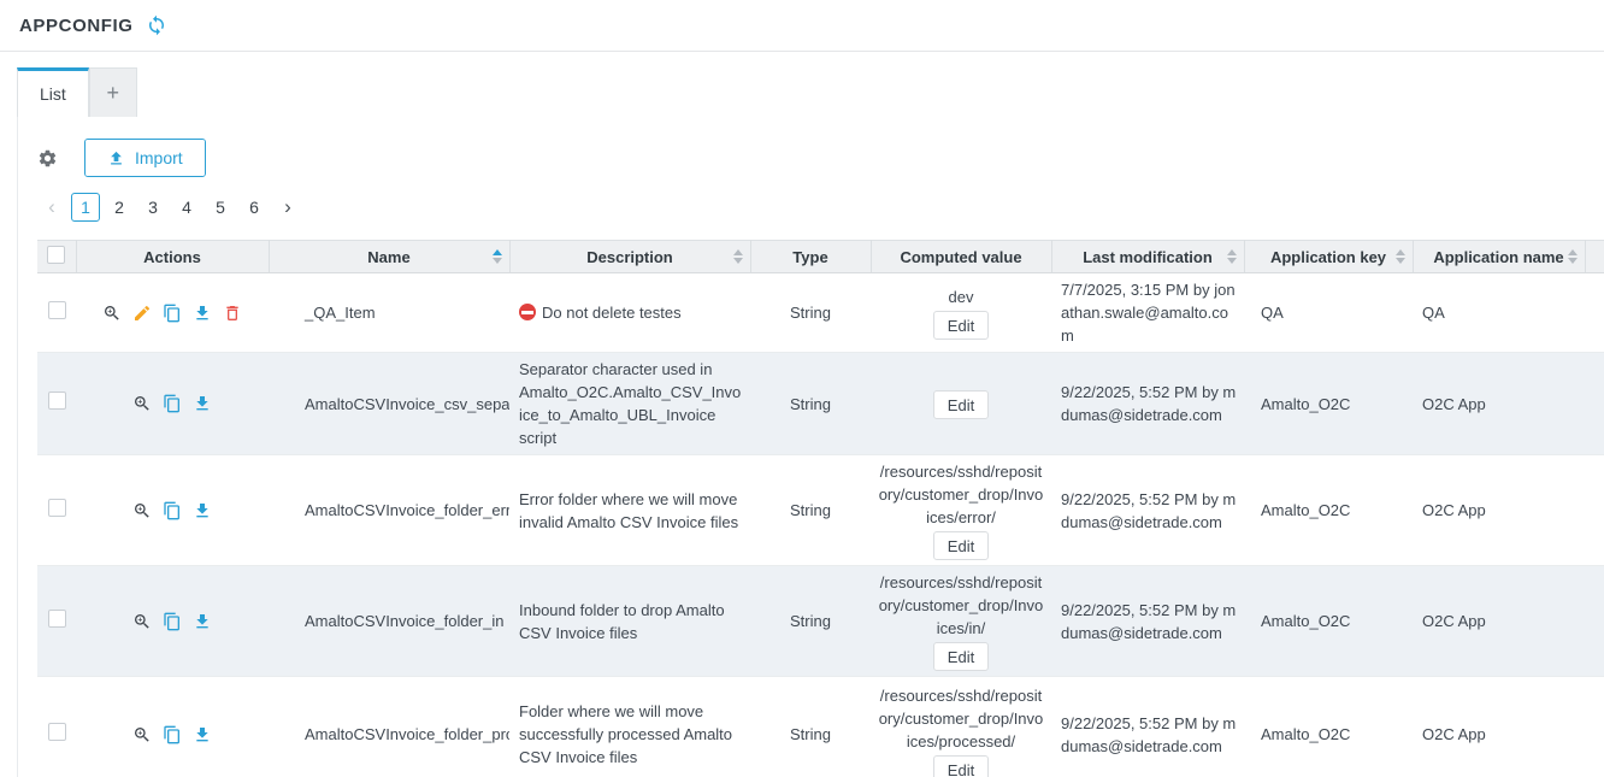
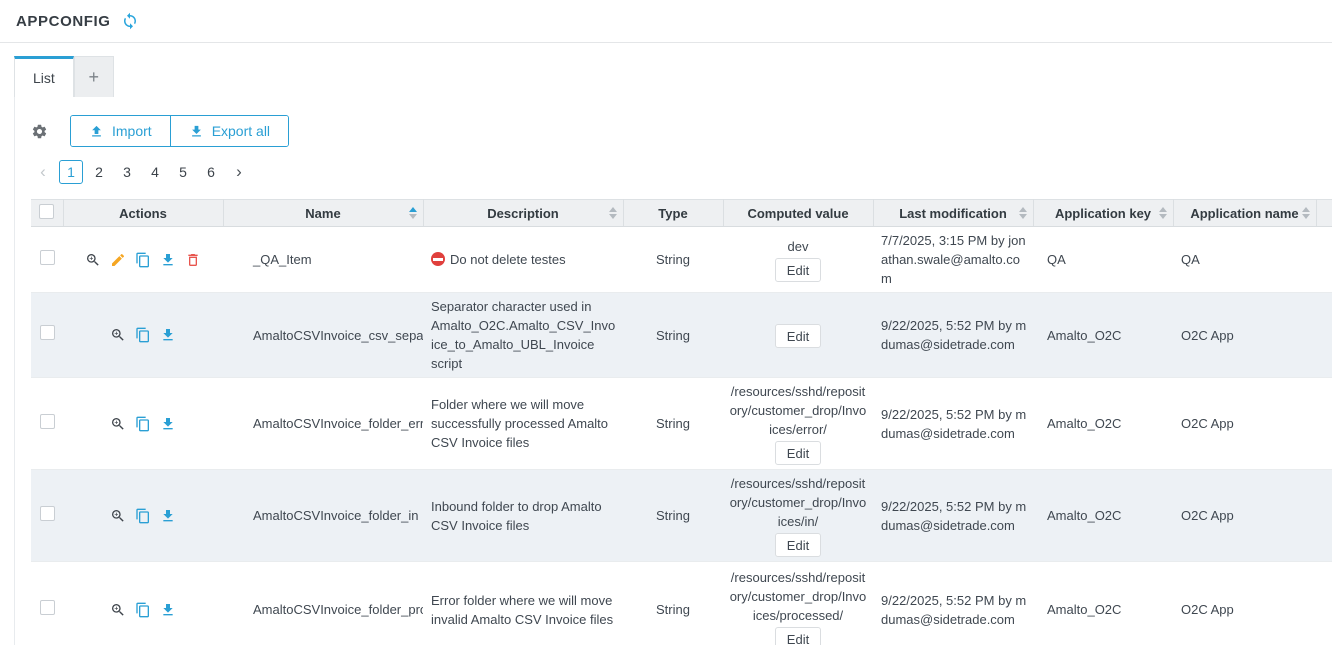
  APPCONFIG
  List
  +
  Import
+ Export all
  ‹
  1
  2
  3
  4
  5
  6
  ›
  	Actions	Name	Description	Type	Computed value	Last modification	Application key	Application name
  		_QA_Item	Do not delete testes	String	dev Edit	7/7/2025, 3:15 PM by jonathan.swale@amalto.com	QA	QA
  		AmaltoCSVInvoice_csv_sepa	Separator character used in Amalto_O2C.Amalto_CSV_Invoice_to_Amalto_UBL_Invoice script	String	Edit	9/22/2025, 5:52 PM by mdumas@sidetrade.com	Amalto_O2C	O2C App
- 		AmaltoCSVInvoice_folder_err	Error folder where we will move invalid Amalto CSV Invoice files	String	/resources/sshd/repository/customer_drop/Invoices/error/ Edit	9/22/2025, 5:52 PM by mdumas@sidetrade.com	Amalto_O2C	O2C App
+ 		AmaltoCSVInvoice_folder_err	Folder where we will move successfully processed Amalto CSV Invoice files	String	/resources/sshd/repository/customer_drop/Invoices/error/ Edit	9/22/2025, 5:52 PM by mdumas@sidetrade.com	Amalto_O2C	O2C App
  		AmaltoCSVInvoice_folder_in	Inbound folder to drop Amalto CSV Invoice files	String	/resources/sshd/repository/customer_drop/Invoices/in/ Edit	9/22/2025, 5:52 PM by mdumas@sidetrade.com	Amalto_O2C	O2C App
- 		AmaltoCSVInvoice_folder_pr	Folder where we will move successfully processed Amalto CSV Invoice files	String	/resources/sshd/repository/customer_drop/Invoices/processed/ Edit	9/22/2025, 5:52 PM by mdumas@sidetrade.com	Amalto_O2C	O2C App
+ 		AmaltoCSVInvoice_folder_pr	Error folder where we will move invalid Amalto CSV Invoice files	String	/resources/sshd/repository/customer_drop/Invoices/processed/ Edit	9/22/2025, 5:52 PM by mdumas@sidetrade.com	Amalto_O2C	O2C App
